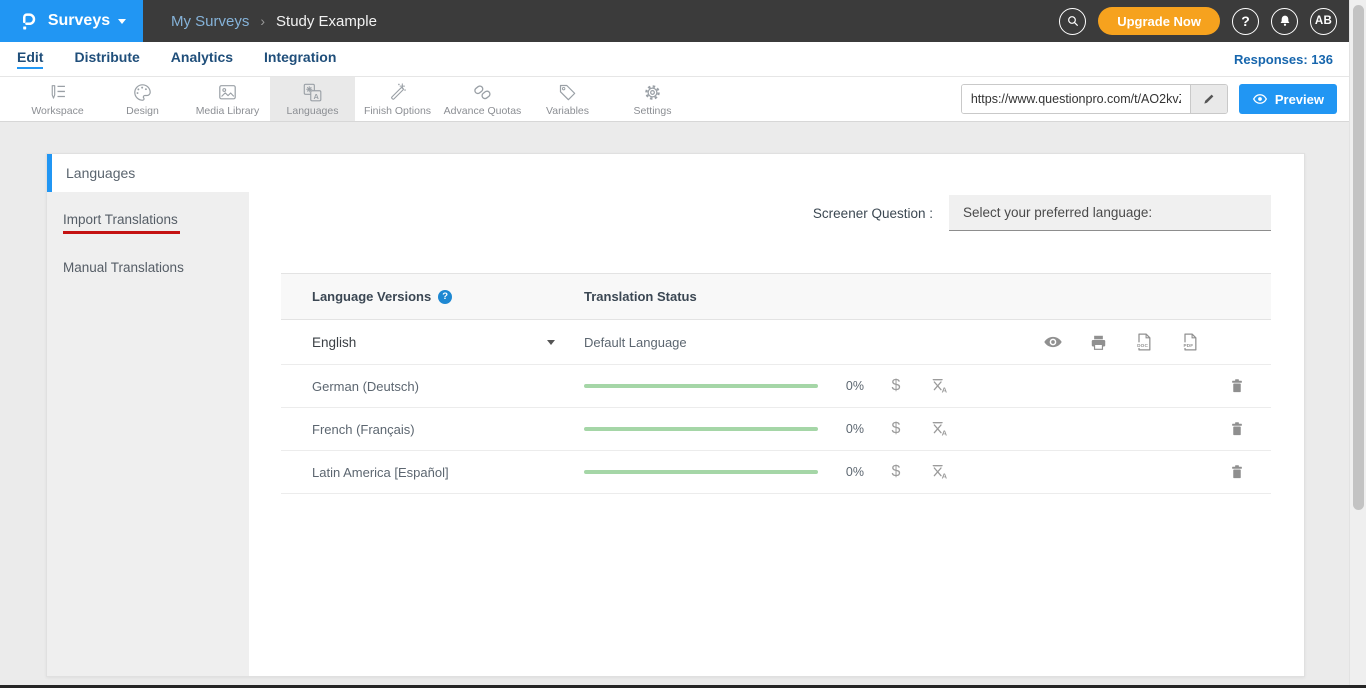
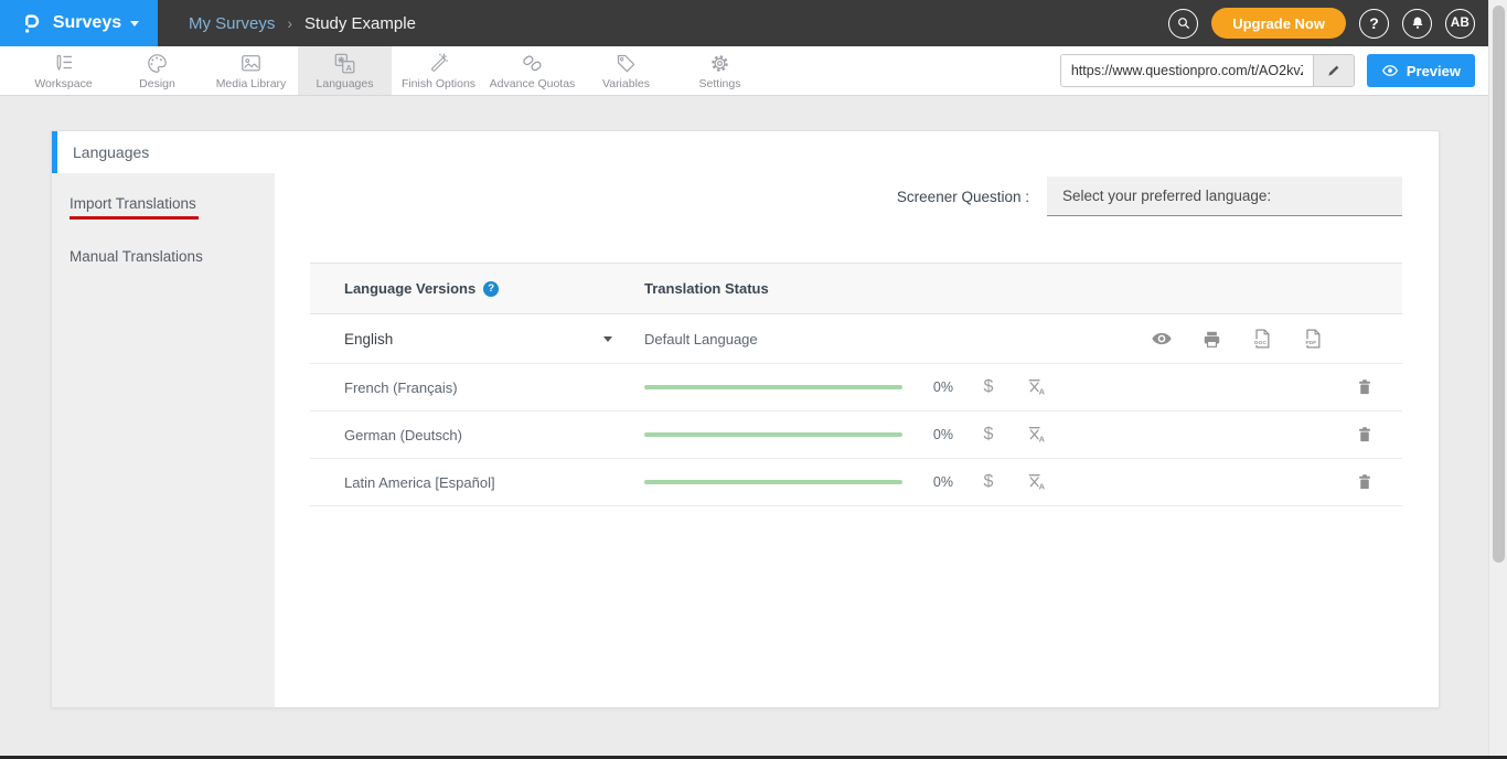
  Surveys
  My Surveys
  ›
  Study Example
  Upgrade Now
  ?
  AB
- Edit
- Distribute
- Analytics
- Integration
- Responses: 136
  Workspace
  Design
  Media Library
  Languages
  Finish Options
  Advance Quotas
  Variables
  Settings
  https://www.questionpro.com/t/AO2kv
  Preview
  Languages
  Import Translations
  Manual Translations
  Screener Question :
  Select your preferred language:
  Language Versions
  ?
  Translation Status
  English
  Default Language
- German (Deutsch)
+ French (Français)
  0%
  $
- French (Français)
+ German (Deutsch)
  0%
  $
  Latin America [Español]
  0%
  $
